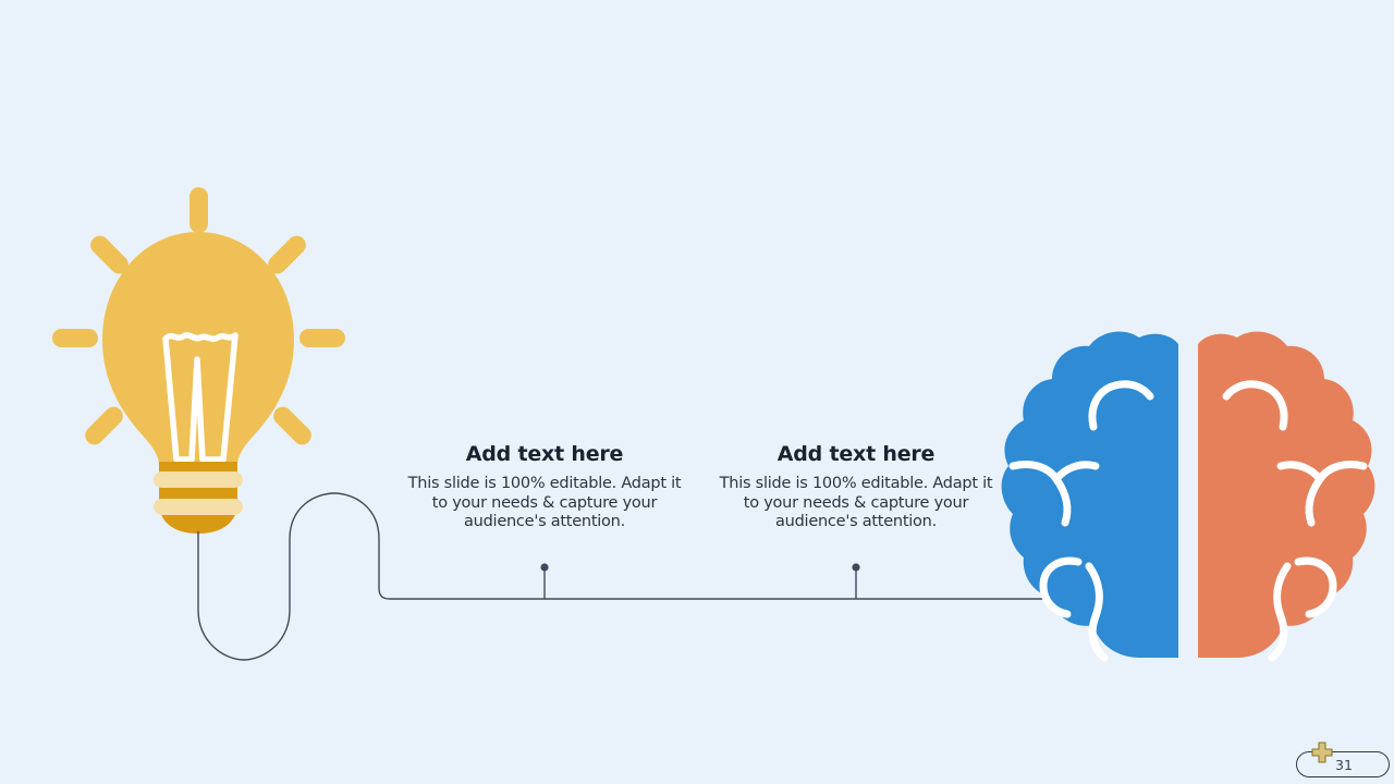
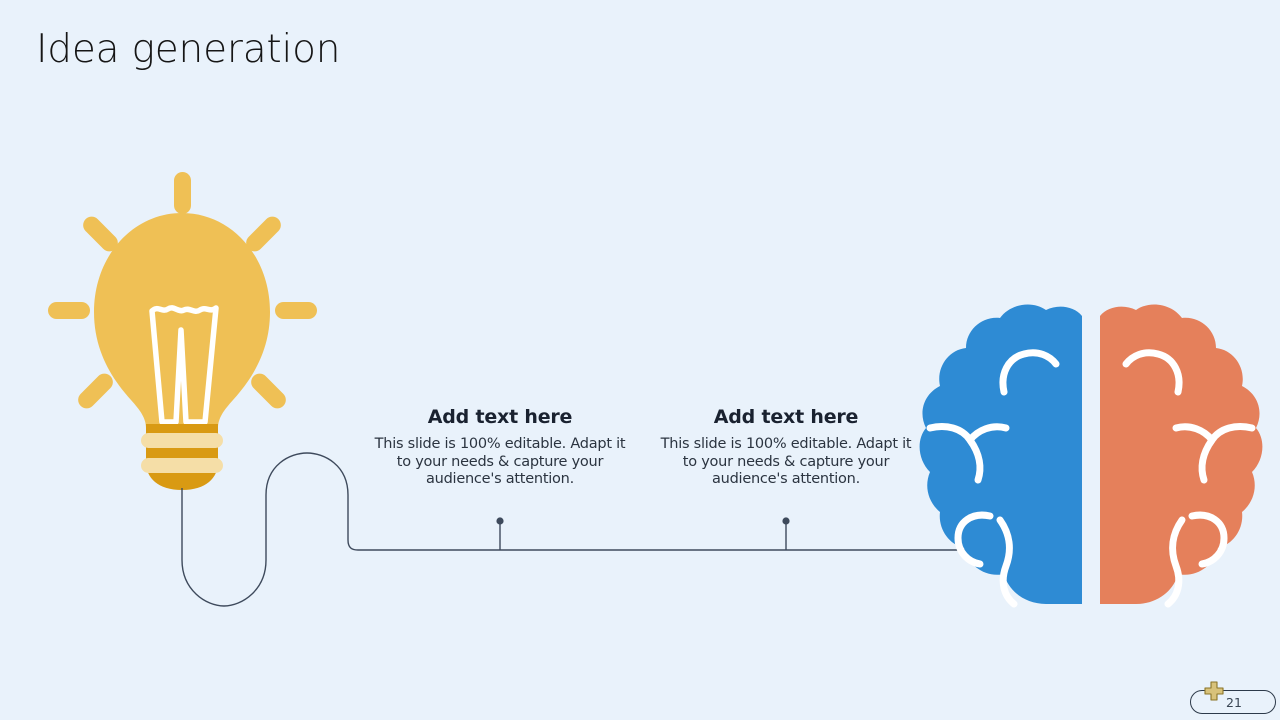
+ Idea generation
  Add text here
  This slide is 100% editable. Adapt it to your needs & capture your audience's attention.
  Add text here
  This slide is 100% editable. Adapt it to your needs & capture your audience's attention.
- 31
+ 21
